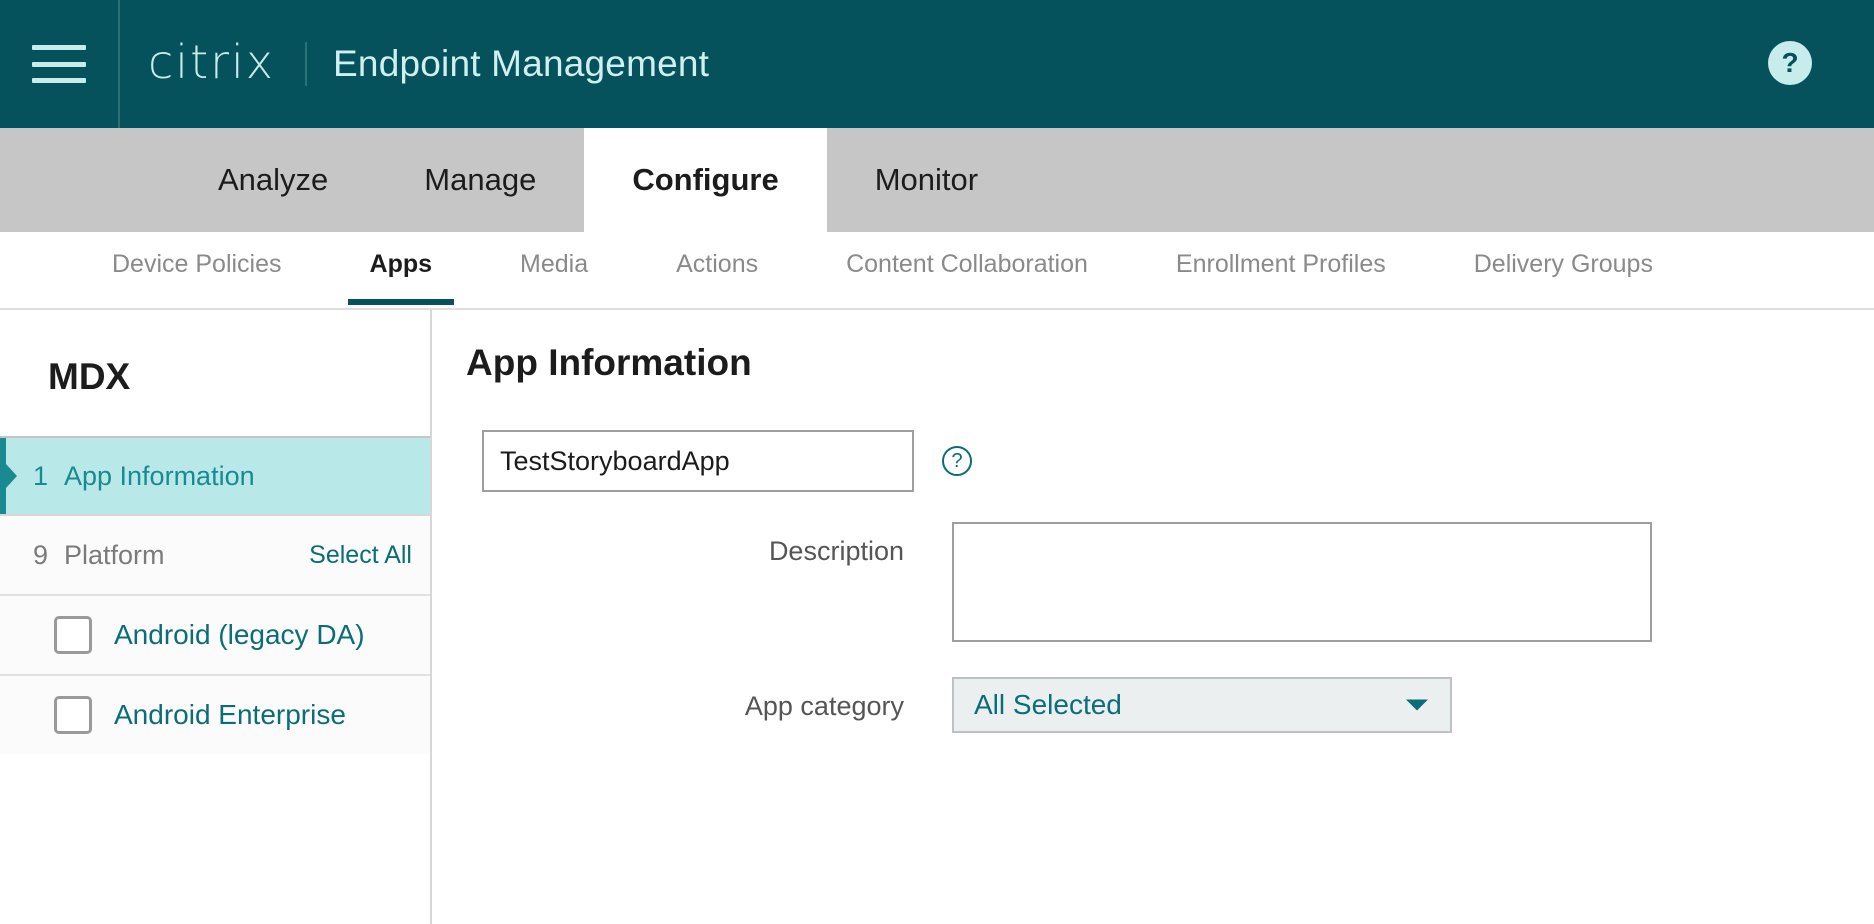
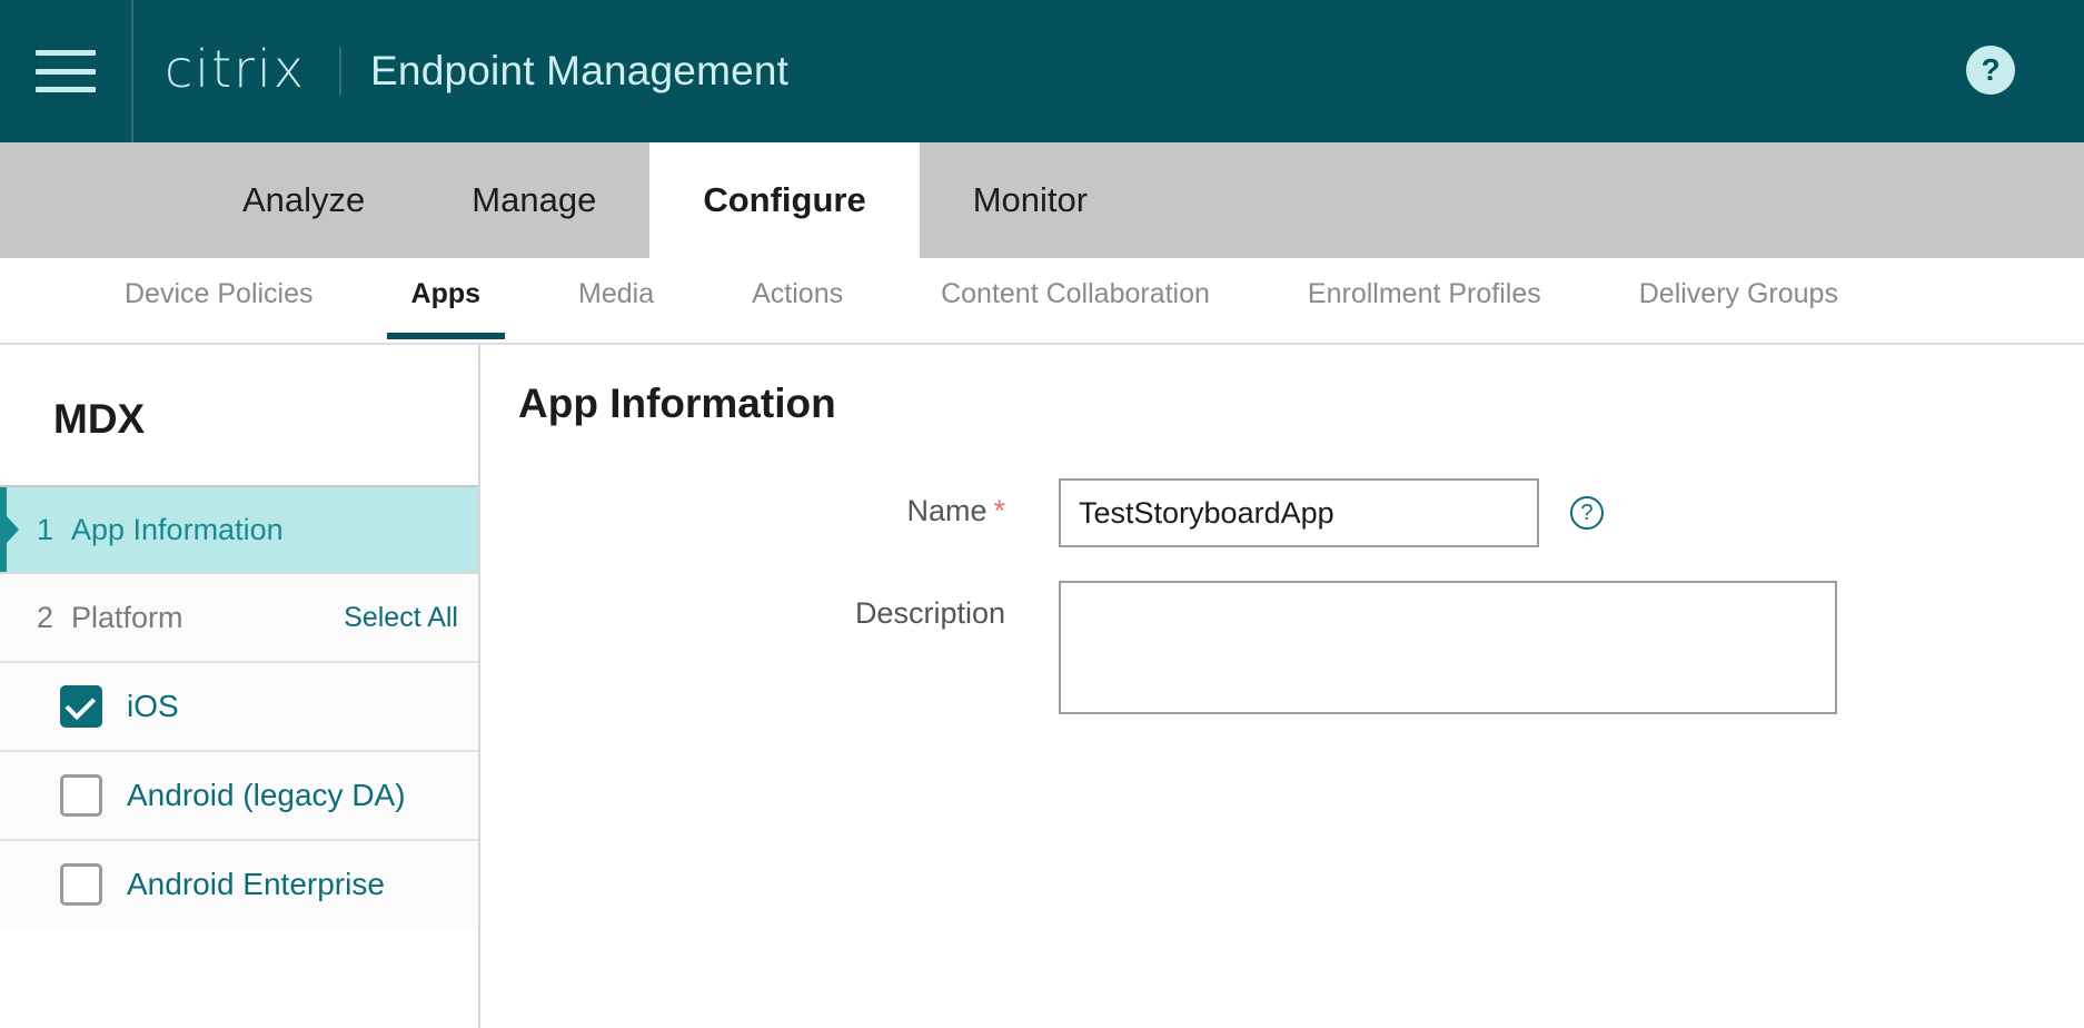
  citrix
  Endpoint Management
  ?
  Analyze
  Manage
  Configure
  Monitor
  Device Policies
  Apps
  Media
  Actions
  Content Collaboration
  Enrollment Profiles
  Delivery Groups
  MDX
  1
  App Information
- 9
+ 2
  Platform
  Select All
+ iOS
  Android (legacy DA)
  Android Enterprise
  App Information
+ Name *
  TestStoryboardApp
  ?
  Description
- App category
- All Selected
